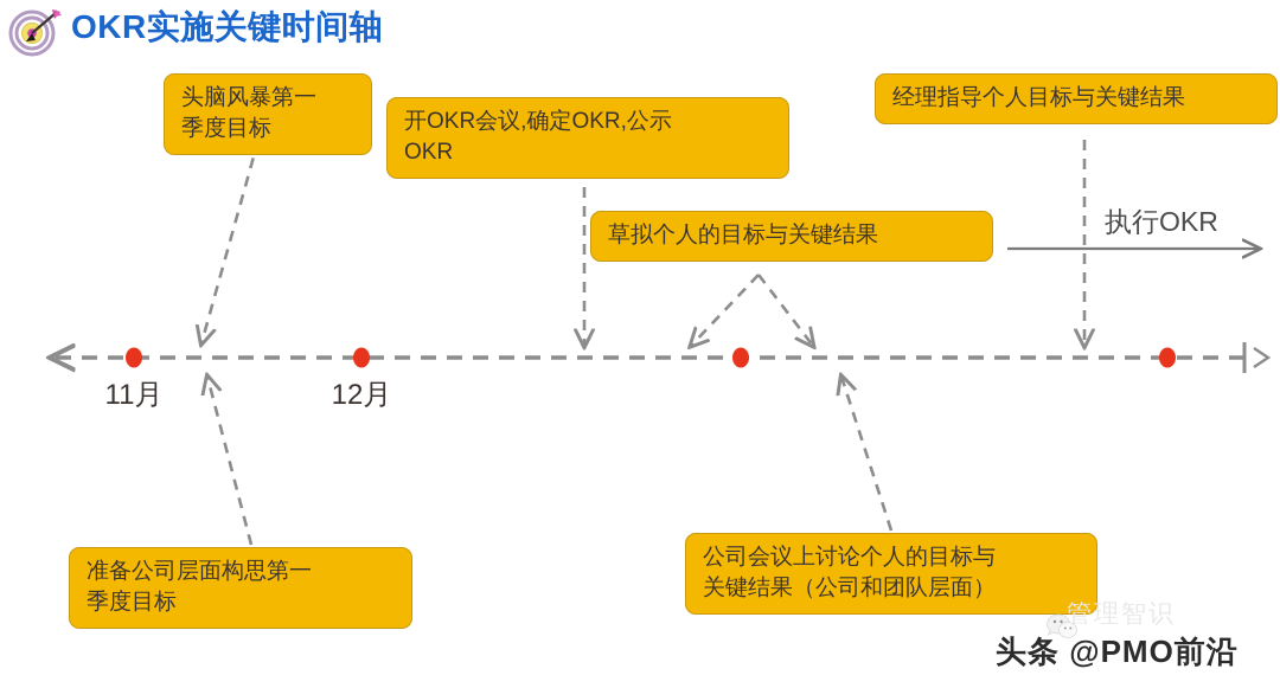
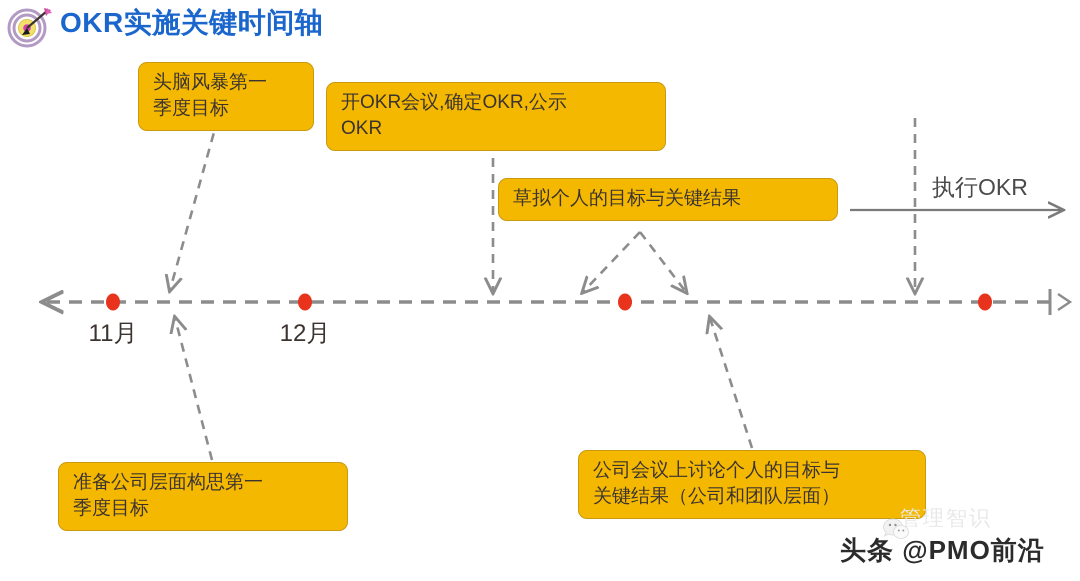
  OKR实施关键时间轴
  11月
  12月
  执行OKR
  头脑风暴第一
  季度目标
  开OKR会议,确定OKR,公示
  OKR
- 经理指导个人目标与关键结果
  草拟个人的目标与关键结果
  准备公司层面构思第一
  季度目标
  公司会议上讨论个人的目标与
  关键结果（公司和团队层面）
  管理智识
  头条 @PMO前沿
